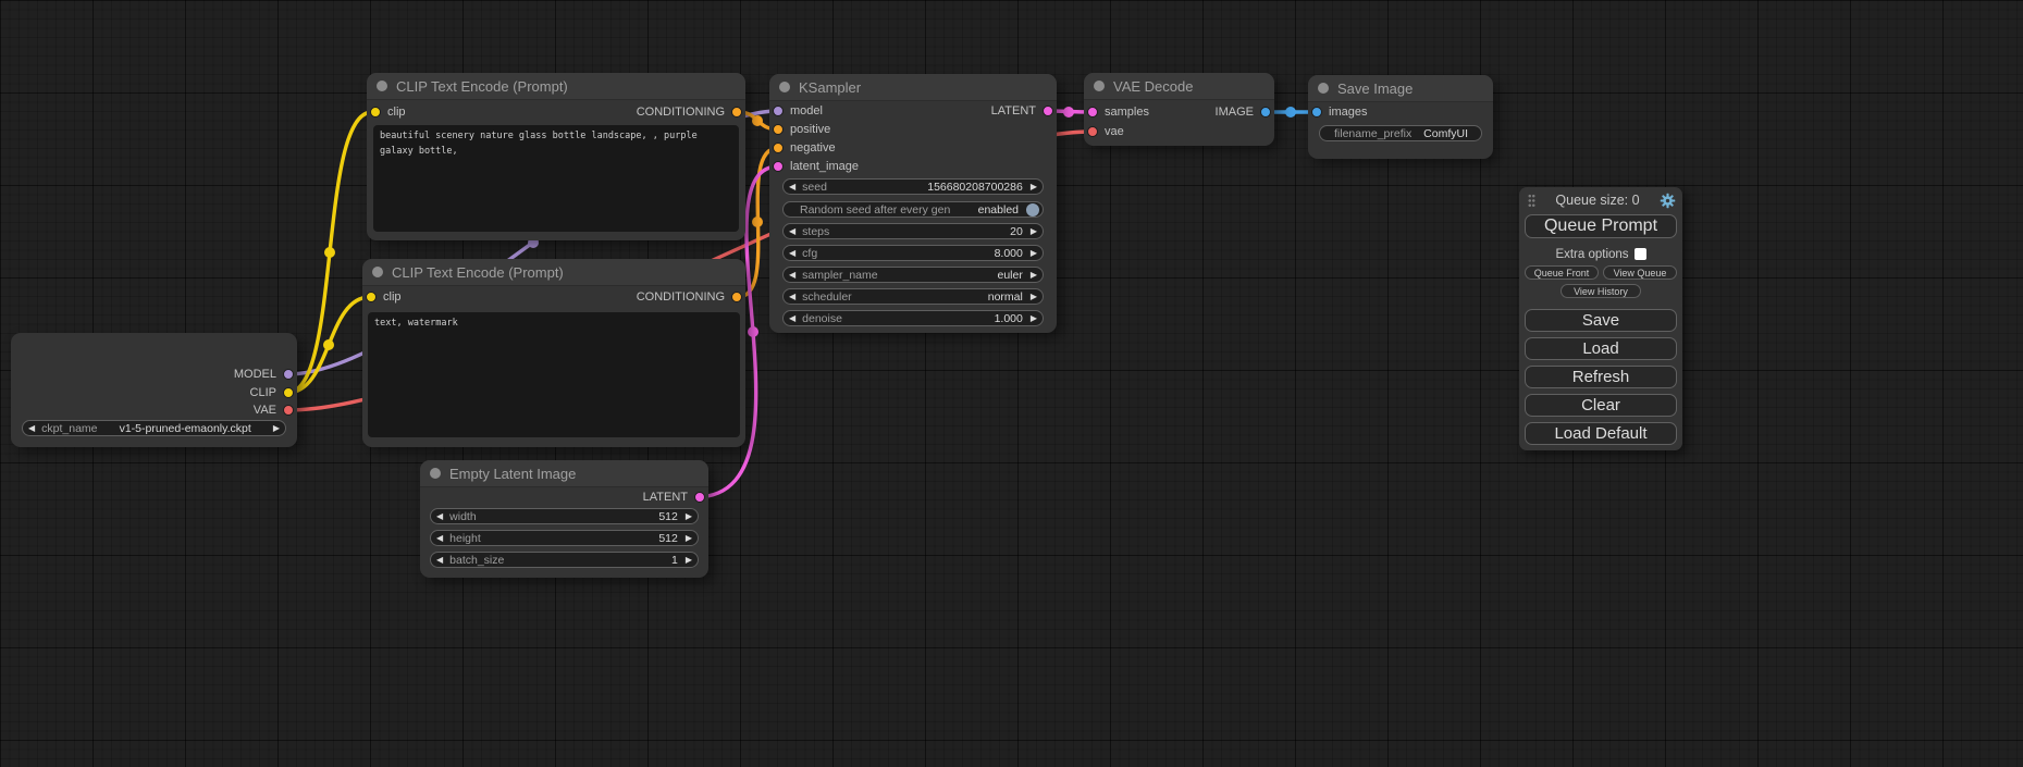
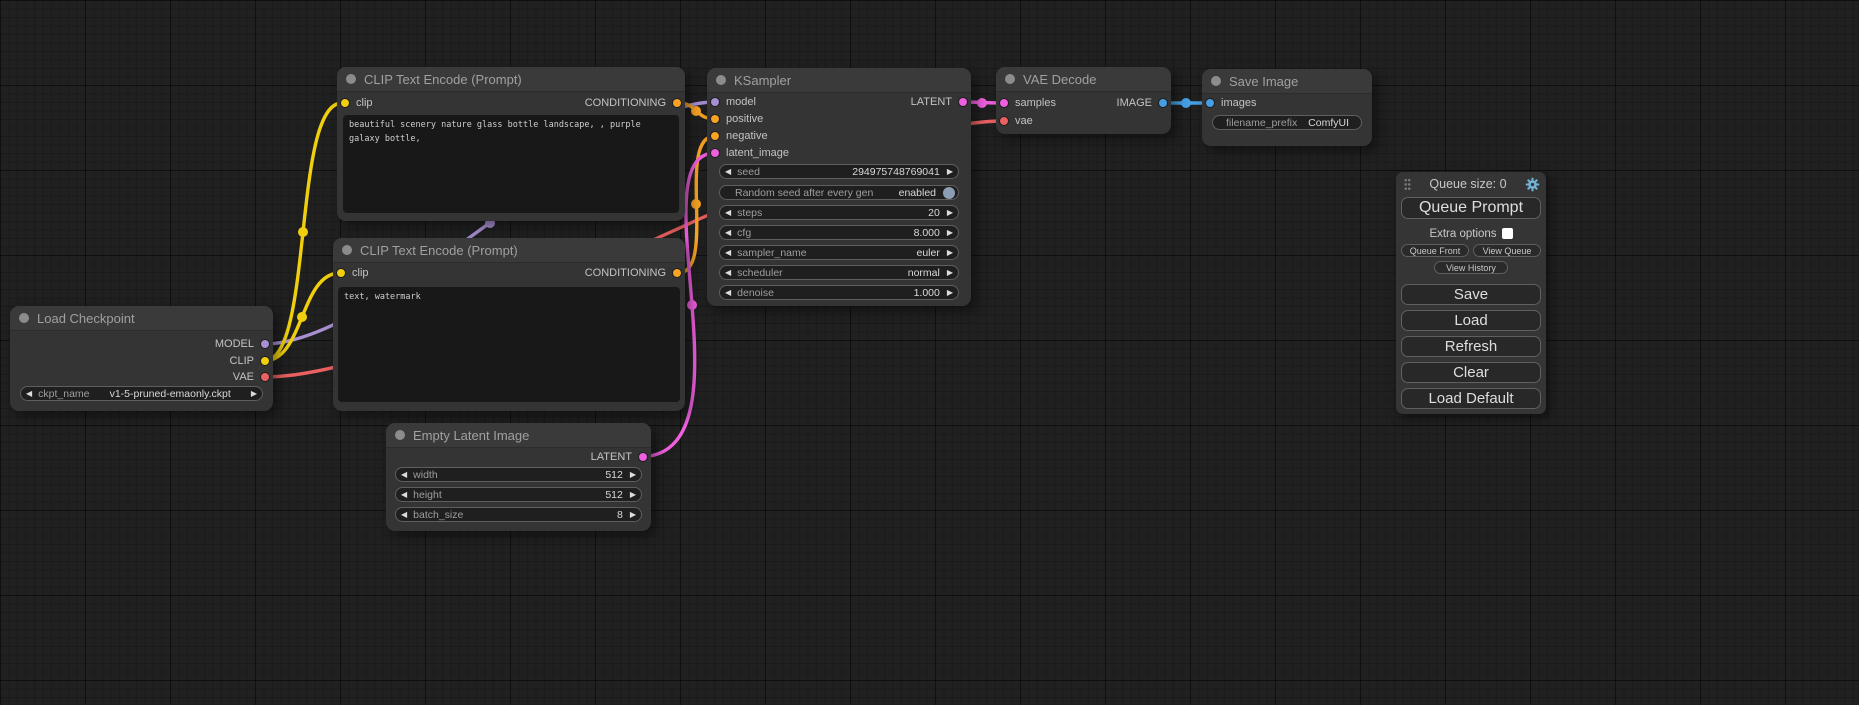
+ Load Checkpoint
  MODEL
  CLIP
  VAE
  ◀
  ckpt_name
  v1-5-pruned-emaonly.ckpt
  ▶
  CLIP Text Encode (Prompt)
  clip
  CONDITIONING
  beautiful scenery nature glass bottle landscape, , purple galaxy bottle,
  CLIP Text Encode (Prompt)
  clip
  CONDITIONING
  text, watermark
  KSampler
  model
  positive
  negative
  latent_image
  LATENT
  ◀
  seed
- 156680208700286
+ 294975748769041
  ▶
  Random seed after every gen
  enabled
  ◀
  steps
  20
  ▶
  ◀
  cfg
  8.000
  ▶
  ◀
  sampler_name
  euler
  ▶
  ◀
  scheduler
  normal
  ▶
  ◀
  denoise
  1.000
  ▶
  VAE Decode
  samples
  vae
  IMAGE
  Save Image
  images
  filename_prefix
  ComfyUI
  Empty Latent Image
  LATENT
  ◀
  width
  512
  ▶
  ◀
  height
  512
  ▶
  ◀
  batch_size
- 1
+ 8
  ▶
  Queue size: 0
  Queue Prompt
  Extra options
  Queue Front
  View Queue
  View History
  Save
  Load
  Refresh
  Clear
  Load Default
